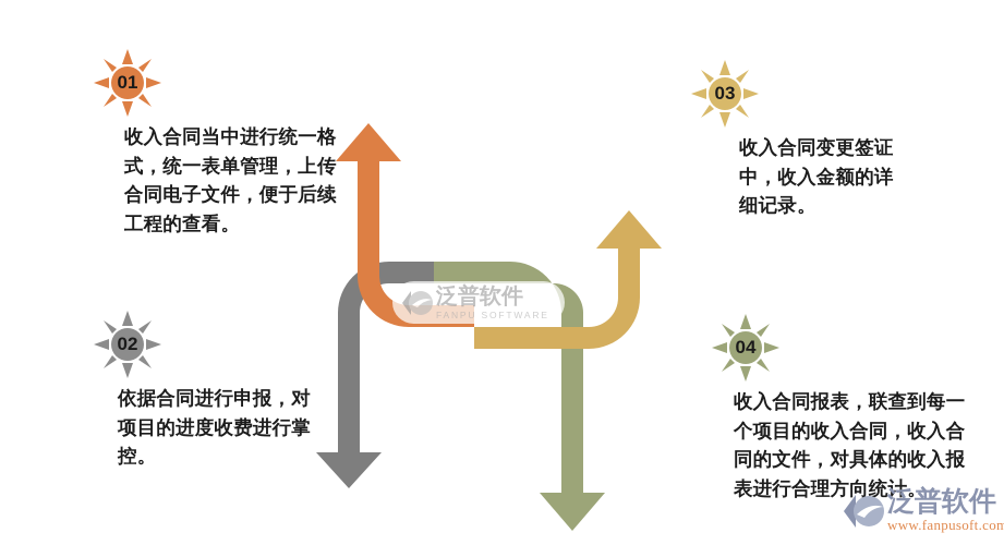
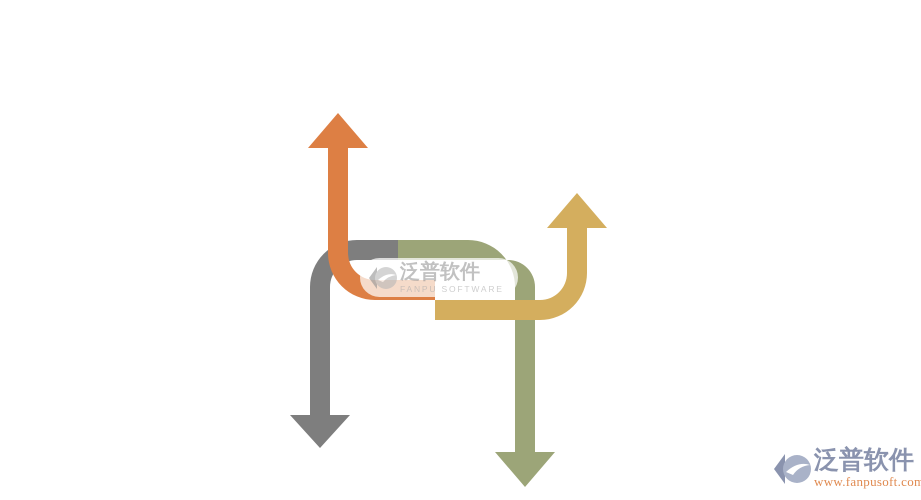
  泛普软件
  FANPU SOFTWARE
- 01
- 收入合同当中进行统一格式，统一表单管理，上传合同电子文件，便于后续工程的查看。
- 02
- 依据合同进行申报，对项目的进度收费进行掌控。
- 03
- 收入合同变更签证中，收入金额的详细记录。
- 04
- 收入合同报表，联查到每一个项目的收入合同，收入合同的文件，对具体的收入报表进行合理方向统计。
  泛普软件
  www.fanpusoft.com
